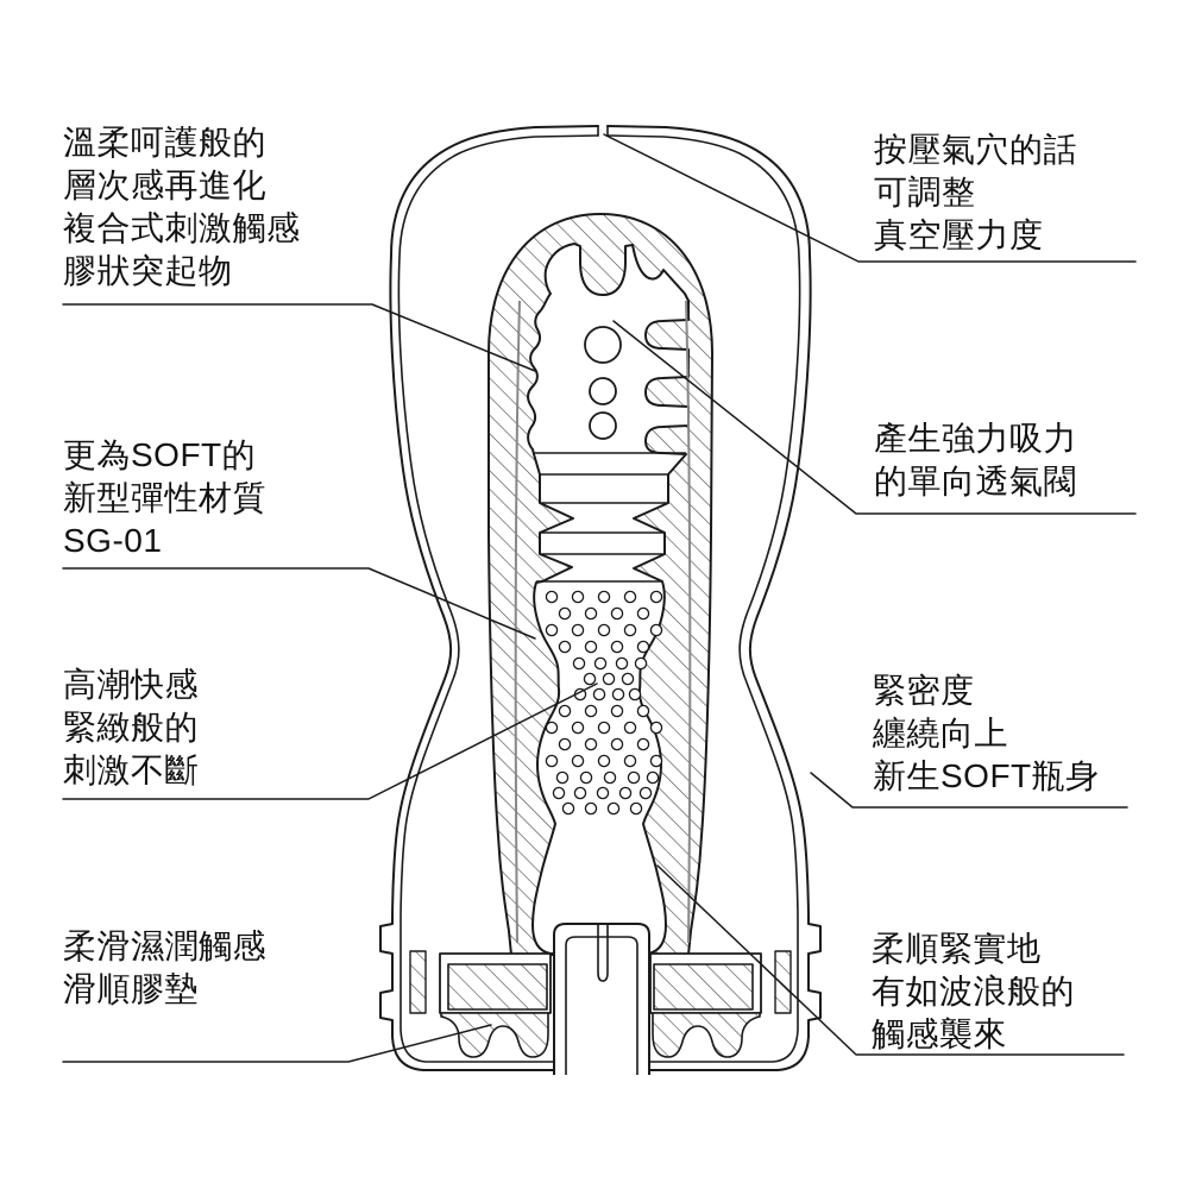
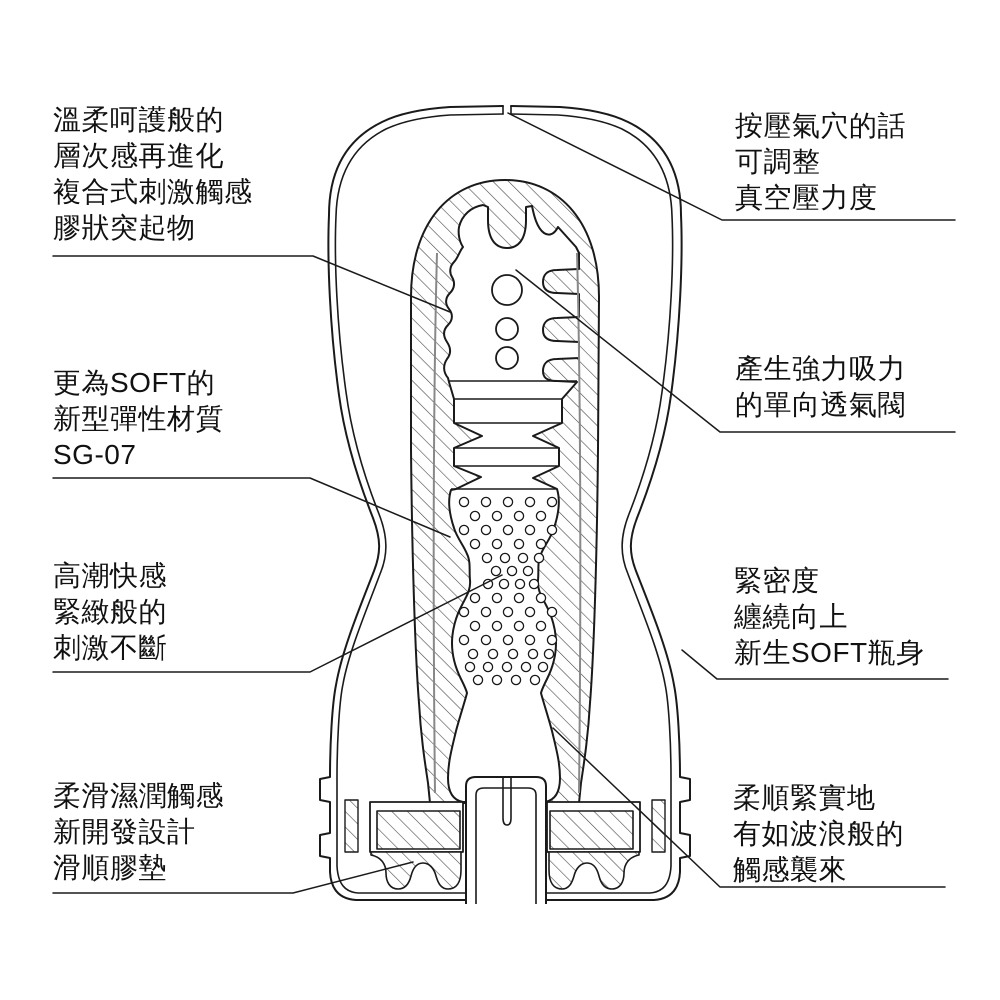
  溫柔呵護般的
  層次感再進化
  複合式刺激觸感
  膠狀突起物
  按壓氣穴的話
  可調整
  真空壓力度
  更為SOFT的
  新型彈性材質
- SG-01
+ SG-07
  產生強力吸力
  的單向透氣閥
  高潮快感
  緊緻般的
  刺激不斷
  緊密度
  纏繞向上
  新生SOFT瓶身
  柔滑濕潤觸感
+ 新開發設計
  滑順膠墊
  柔順緊實地
  有如波浪般的
  觸感襲來
